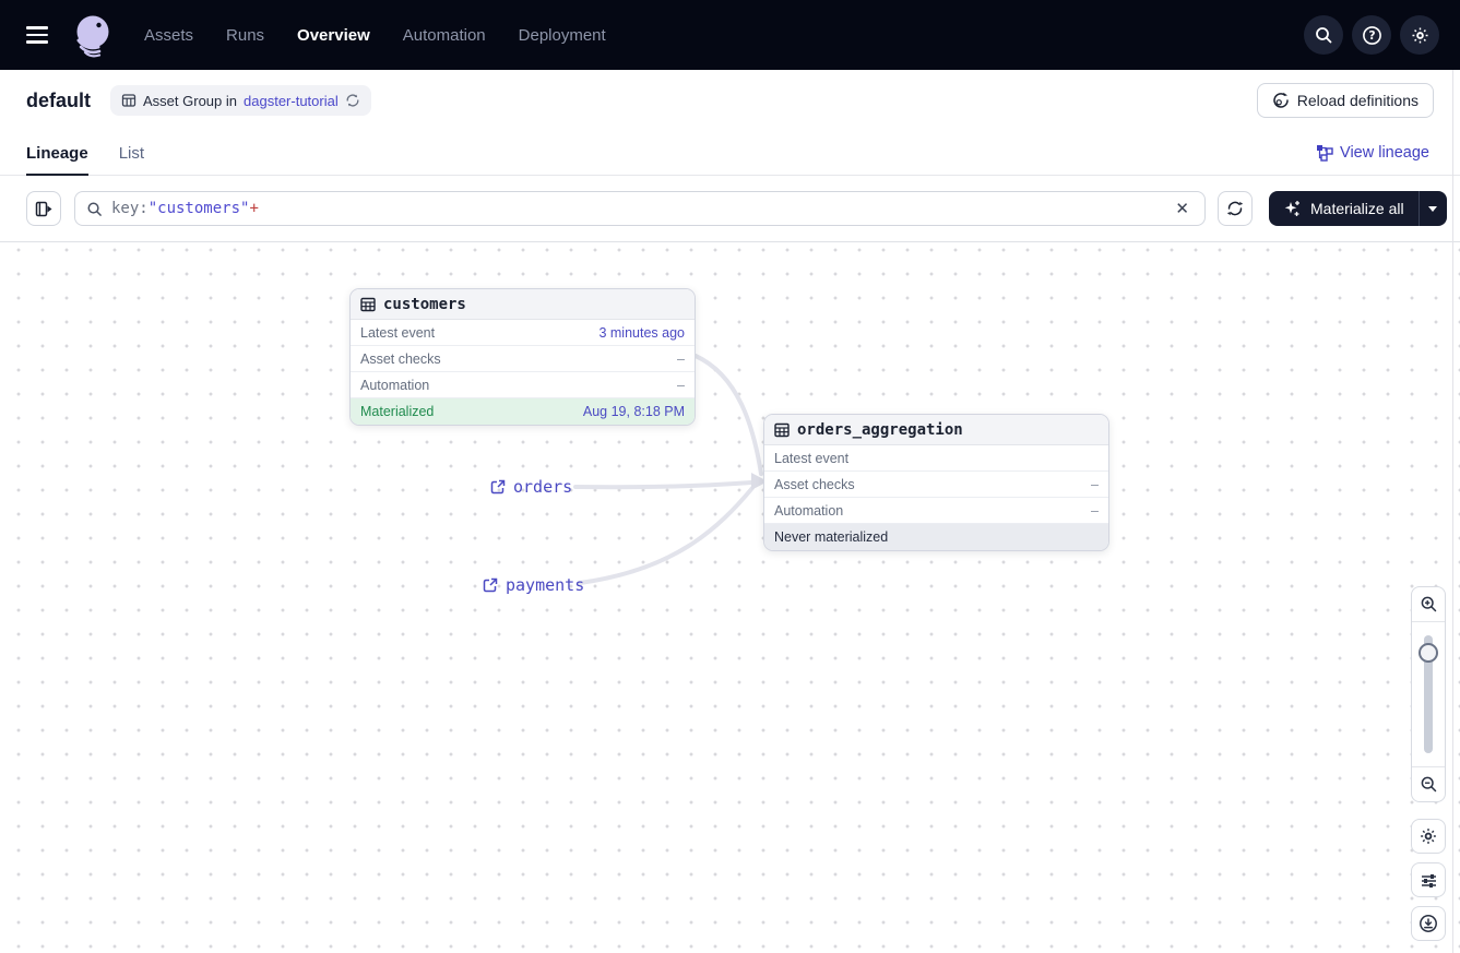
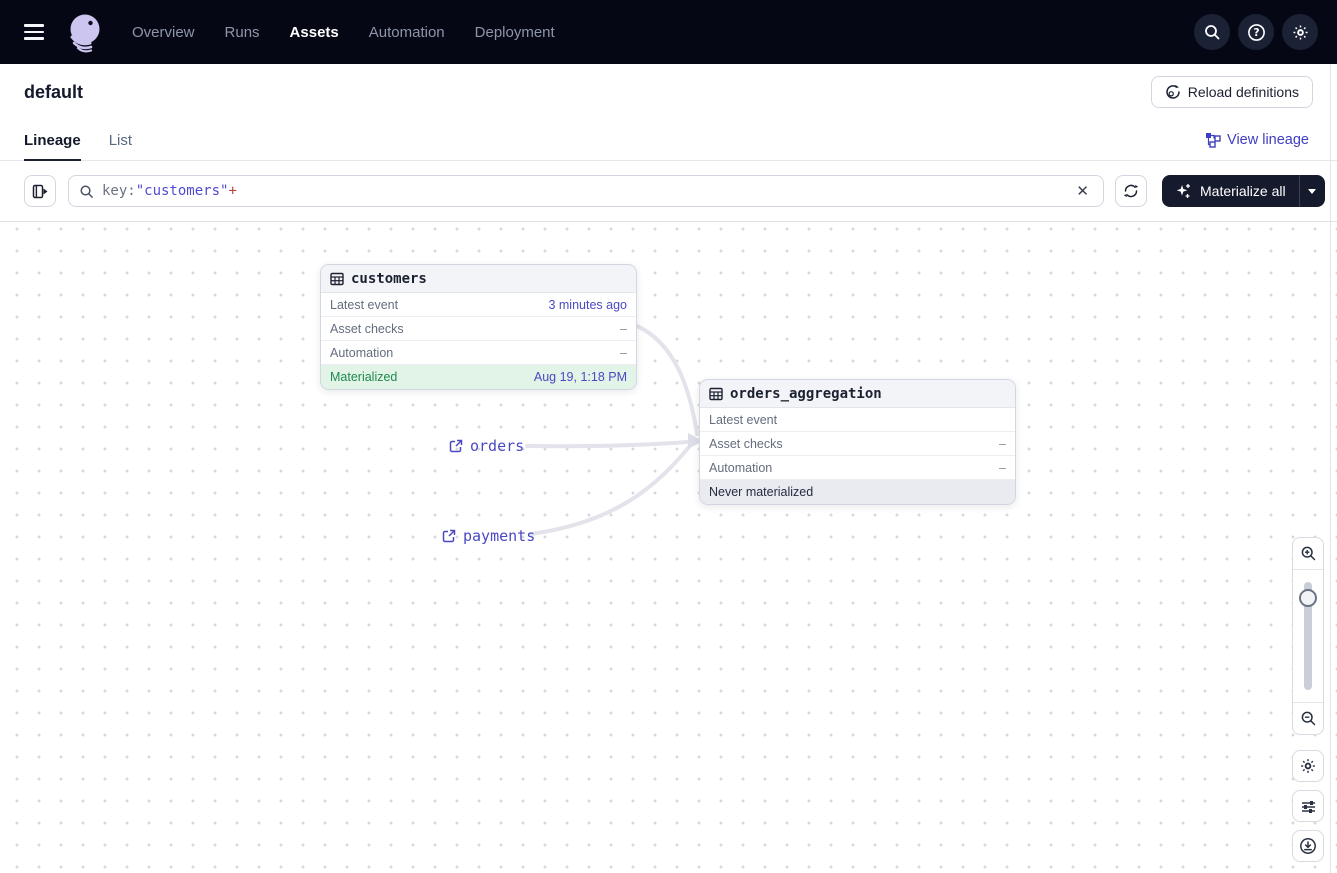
- Assets
+ Overview
  Runs
- Overview
+ Assets
  Automation
  Deployment
  ?
  default
- Asset Group in
- dagster-tutorial
  Reload definitions
  Lineage
  List
  View lineage
  key:"customers"+
  ✕
  Materialize all
  customers
  Latest event
  3 minutes ago
  Asset checks
  –
  Automation
  –
  Materialized
- Aug 19, 8:18 PM
+ Aug 19, 1:18 PM
  orders_aggregation
  Latest event
  Asset checks
  –
  Automation
  –
  Never materialized
  orders
  payments
